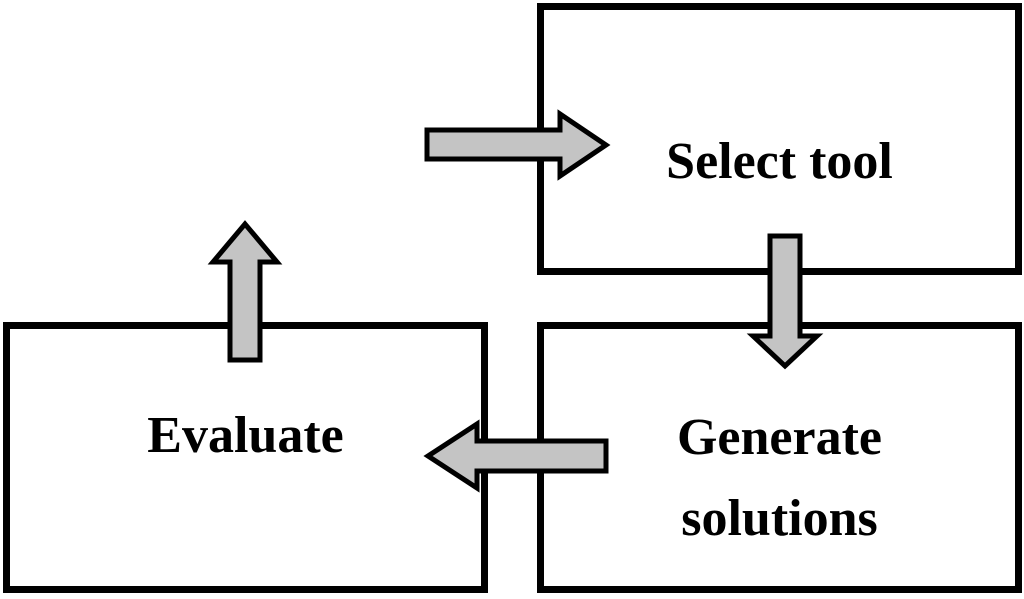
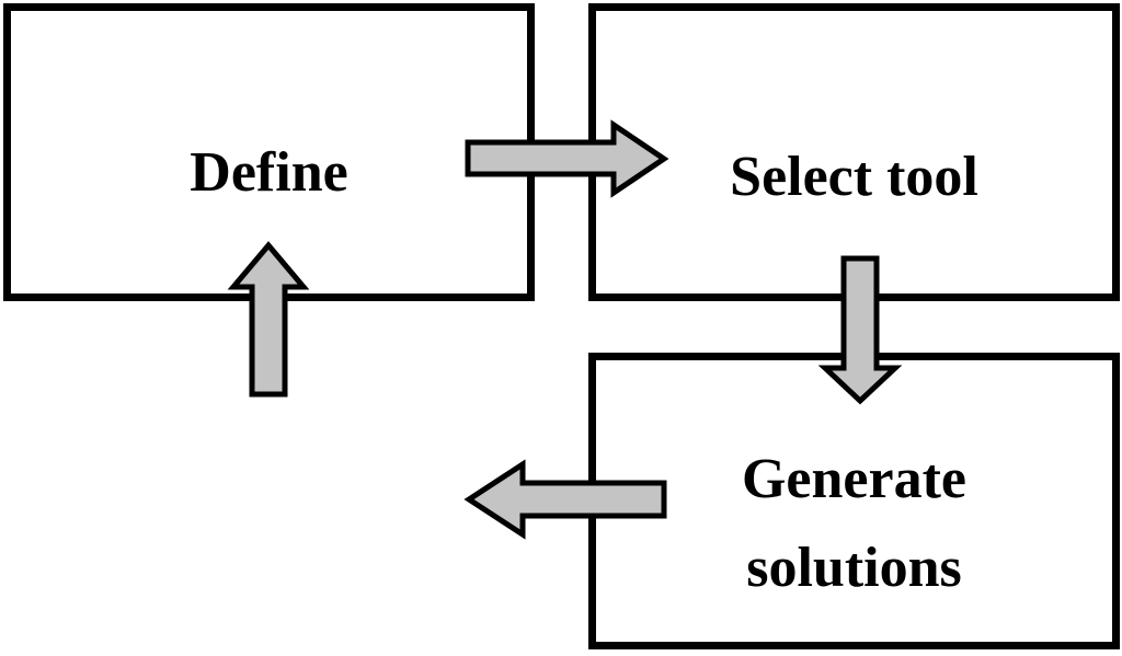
+ Define
  Select tool
- Evaluate
  Generate solutions
